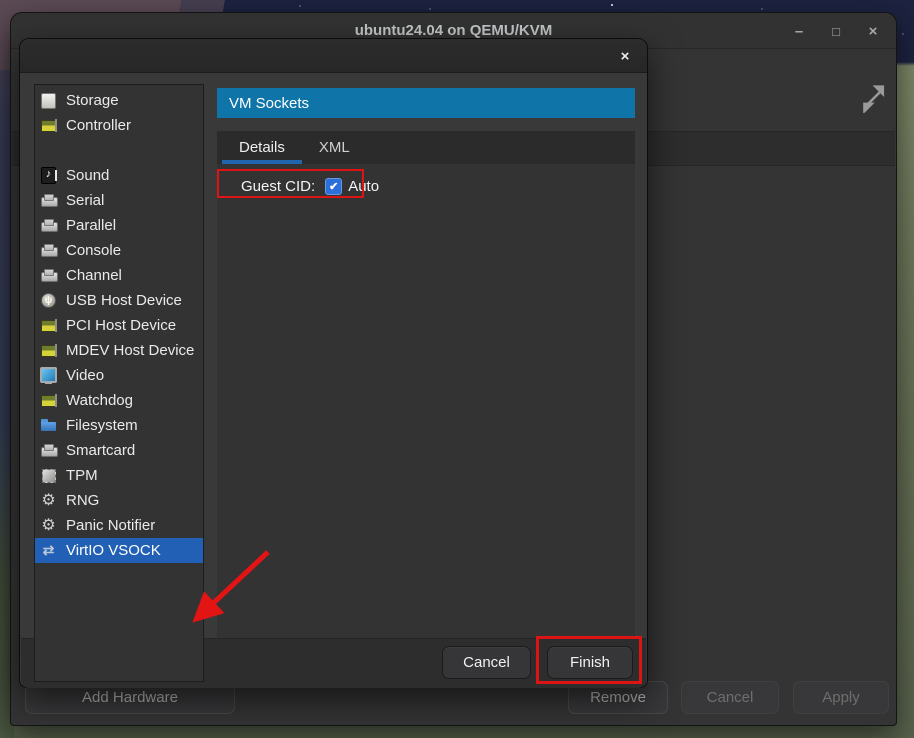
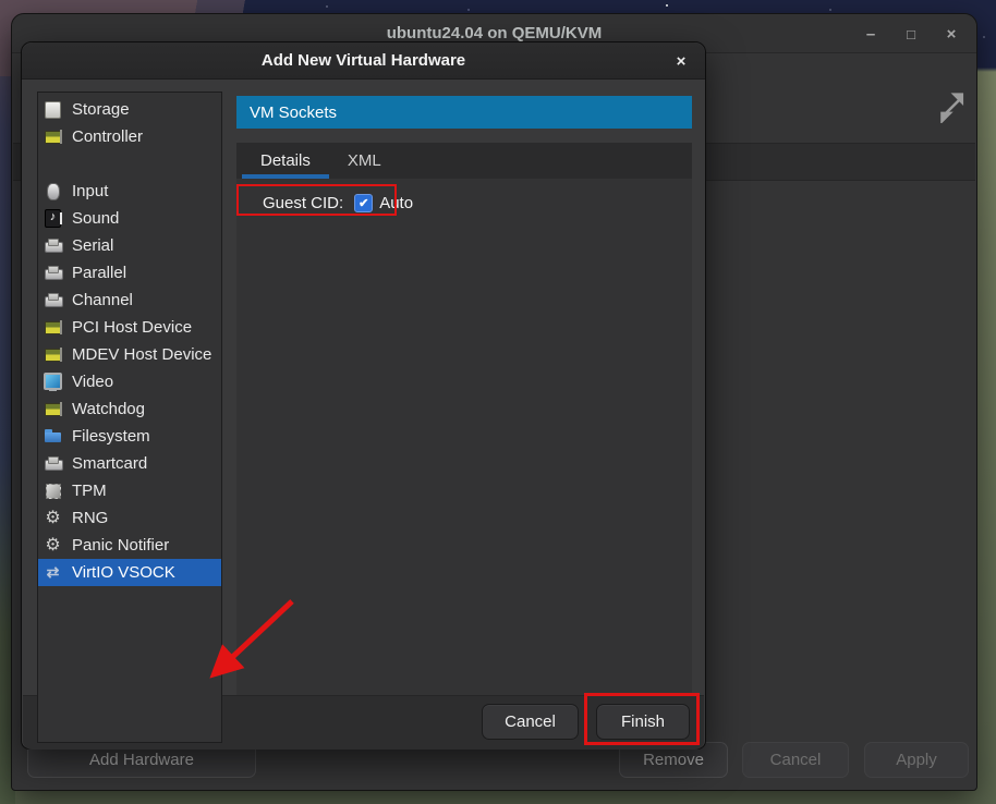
  ubuntu24.04 on QEMU/KVM
  –
  □
  ×
  Add Hardware
  Remove
  Cancel
  Apply
+ Add New Virtual Hardware
  ×
  Storage
  Controller
+ Input
  Sound
  Serial
  Parallel
- Console
  Channel
- USB Host Device
  PCI Host Device
  MDEV Host Device
  Video
  Watchdog
  Filesystem
  Smartcard
  TPM
  RNG
  Panic Notifier
  VirtIO VSOCK
  VM Sockets
  Details
  XML
  Guest CID:
  Auto
  Cancel
  Finish
